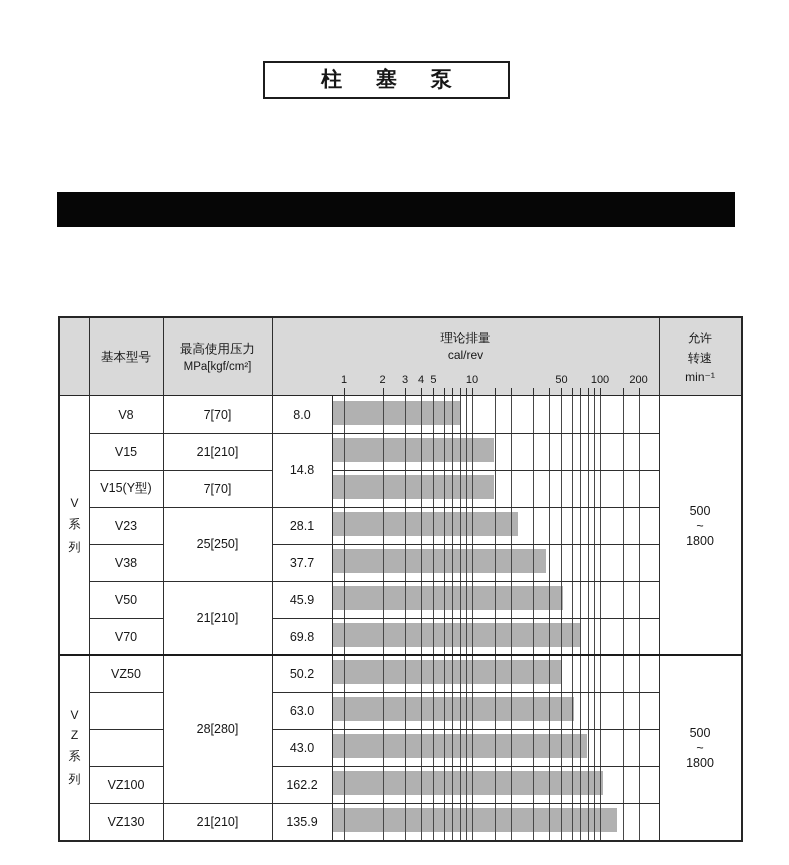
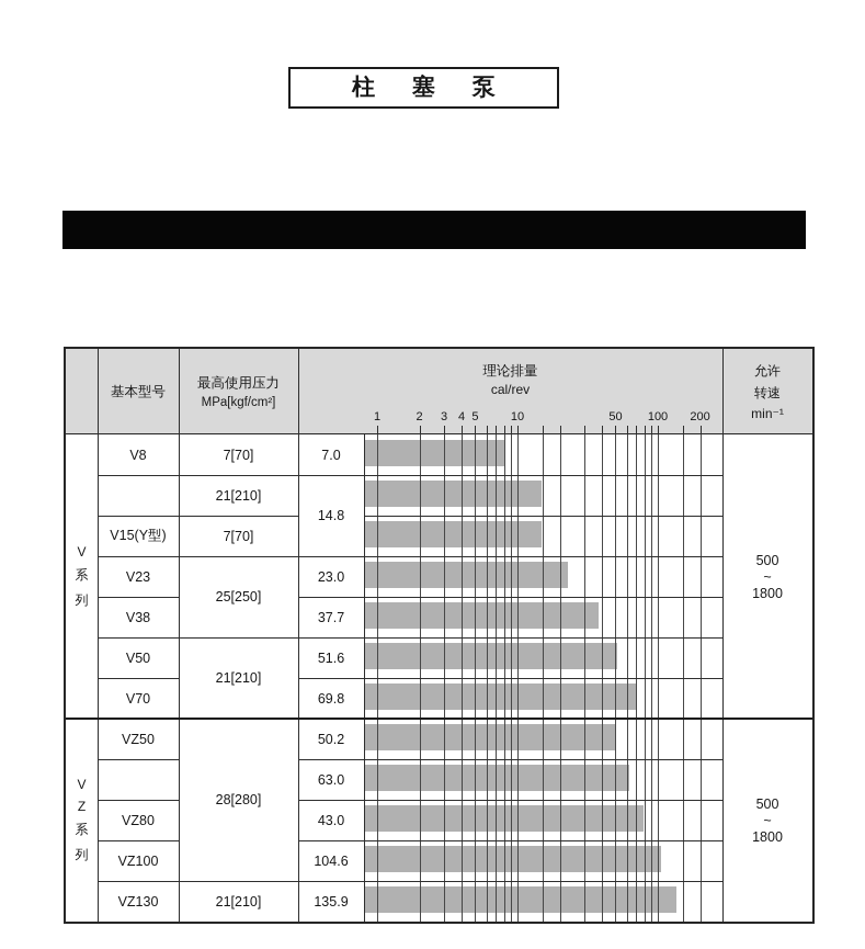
  柱 塞 泵
  基本型号
  最高使用压力
  MPa[kgf/cm²]
  理论排量
  cal/rev
  1
  2
  3
  4
  5
  10
  50
  100
  200
  允许
  转速
  min⁻¹
  V8
  7[70]
- 8.0
+ 7.0
- V15
  21[210]
  14.8
  V15(Y型)
  7[70]
  V23
  25[250]
- 28.1
+ 23.0
  V38
  37.7
  V50
  21[210]
- 45.9
+ 51.6
  V70
  69.8
  VZ50
  28[280]
  50.2
  63.0
+ VZ80
  43.0
  VZ100
- 162.2
+ 104.6
  VZ130
  21[210]
  135.9
  V
  系
  列
  500
  ~
  1800
  V
  Z
  系
  列
  500
  ~
  1800
